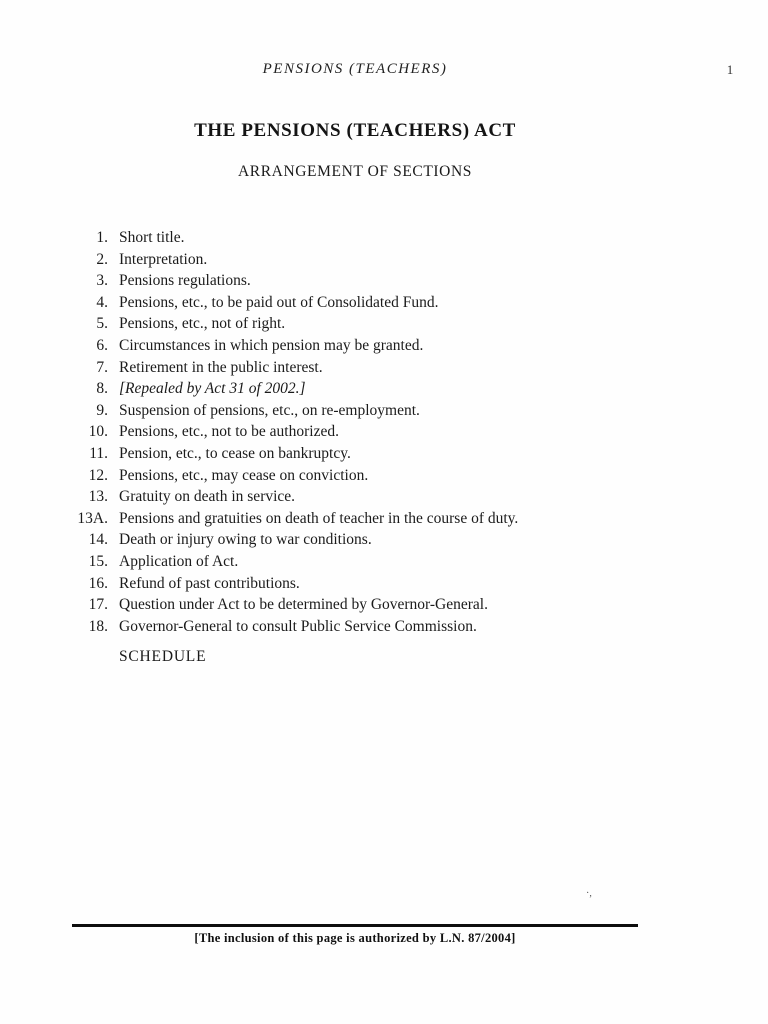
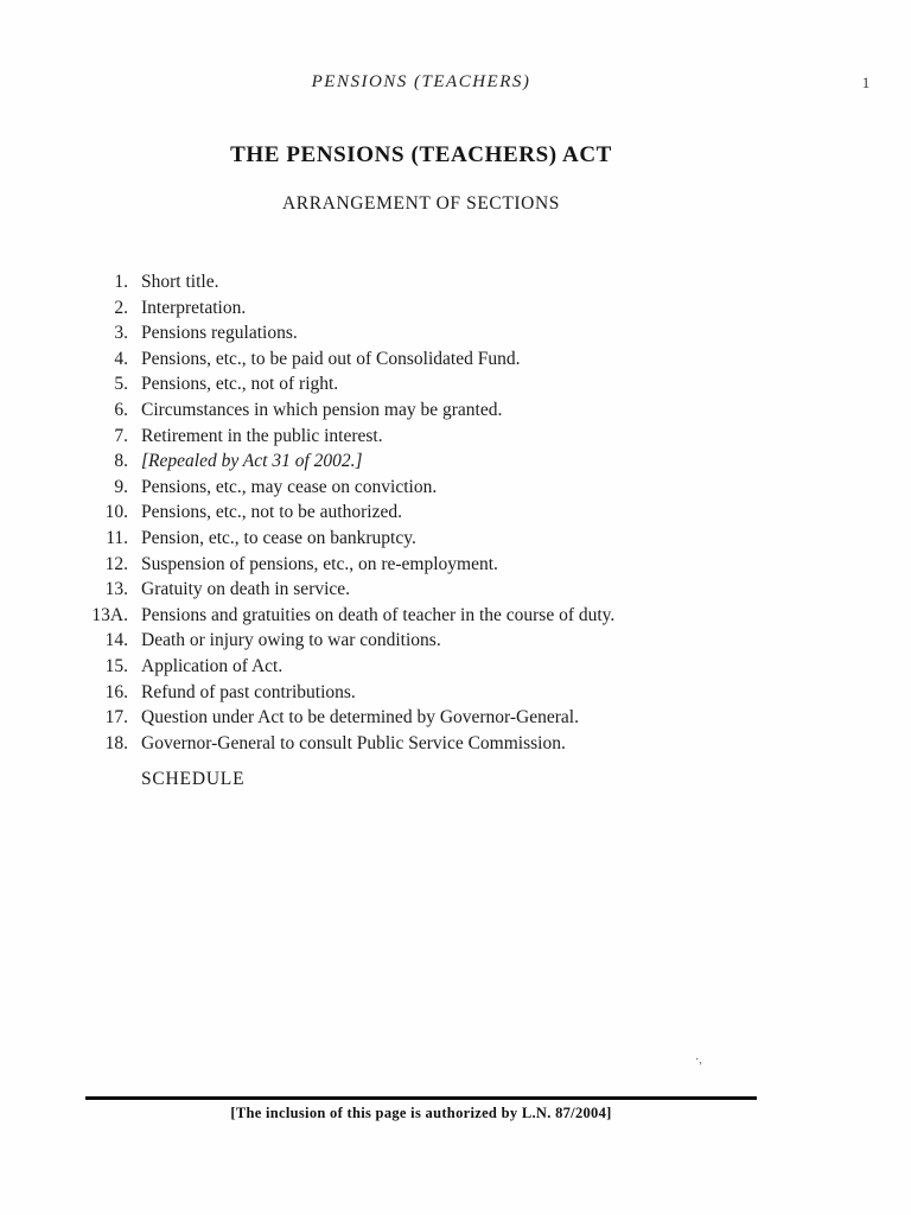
  PENSIONS (TEACHERS)
  1
  THE PENSIONS (TEACHERS) ACT
  ARRANGEMENT OF SECTIONS
  1.
  Short title.
  2.
  Interpretation.
  3.
  Pensions regulations.
  4.
  Pensions, etc., to be paid out of Consolidated Fund.
  5.
  Pensions, etc., not of right.
  6.
  Circumstances in which pension may be granted.
  7.
  Retirement in the public interest.
  8.
  [Repealed by Act 31 of 2002.]
  9.
- Suspension of pensions, etc., on re-employment.
+ Pensions, etc., may cease on conviction.
  10.
  Pensions, etc., not to be authorized.
  11.
  Pension, etc., to cease on bankruptcy.
  12.
- Pensions, etc., may cease on conviction.
+ Suspension of pensions, etc., on re-employment.
  13.
  Gratuity on death in service.
  13A.
  Pensions and gratuities on death of teacher in the course of duty.
  14.
  Death or injury owing to war conditions.
  15.
  Application of Act.
  16.
  Refund of past contributions.
  17.
  Question under Act to be determined by Governor-General.
  18.
  Governor-General to consult Public Service Commission.
  SCHEDULE
  ·,
  [The inclusion of this page is authorized by L.N. 87/2004]
